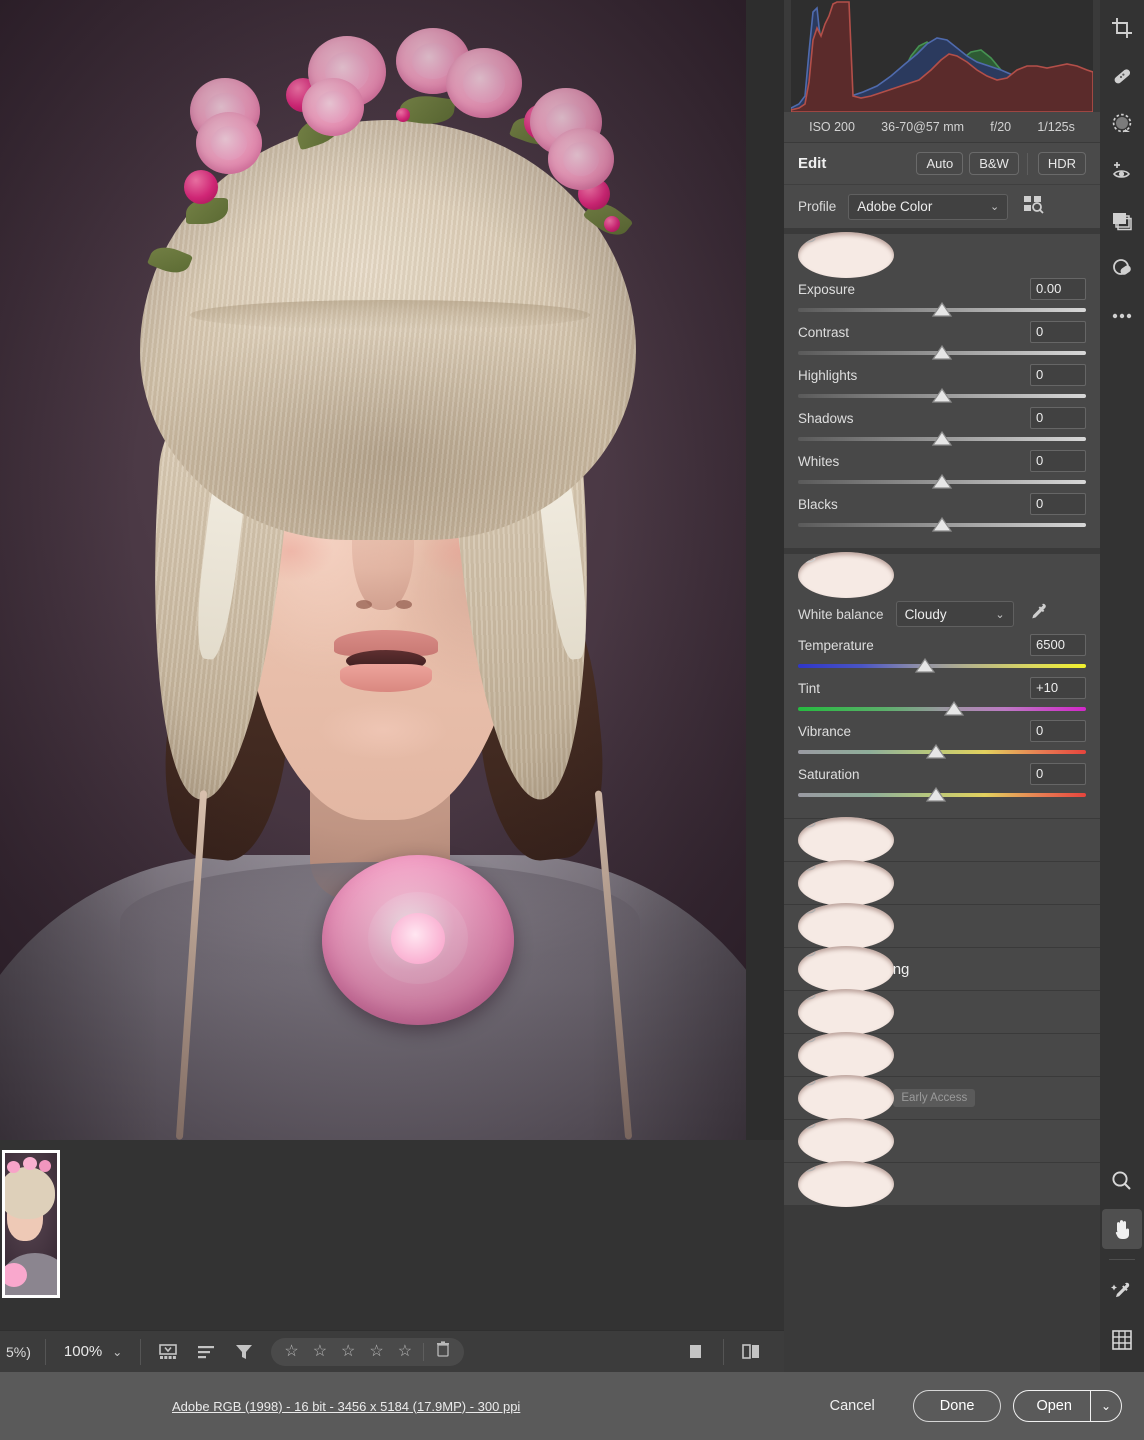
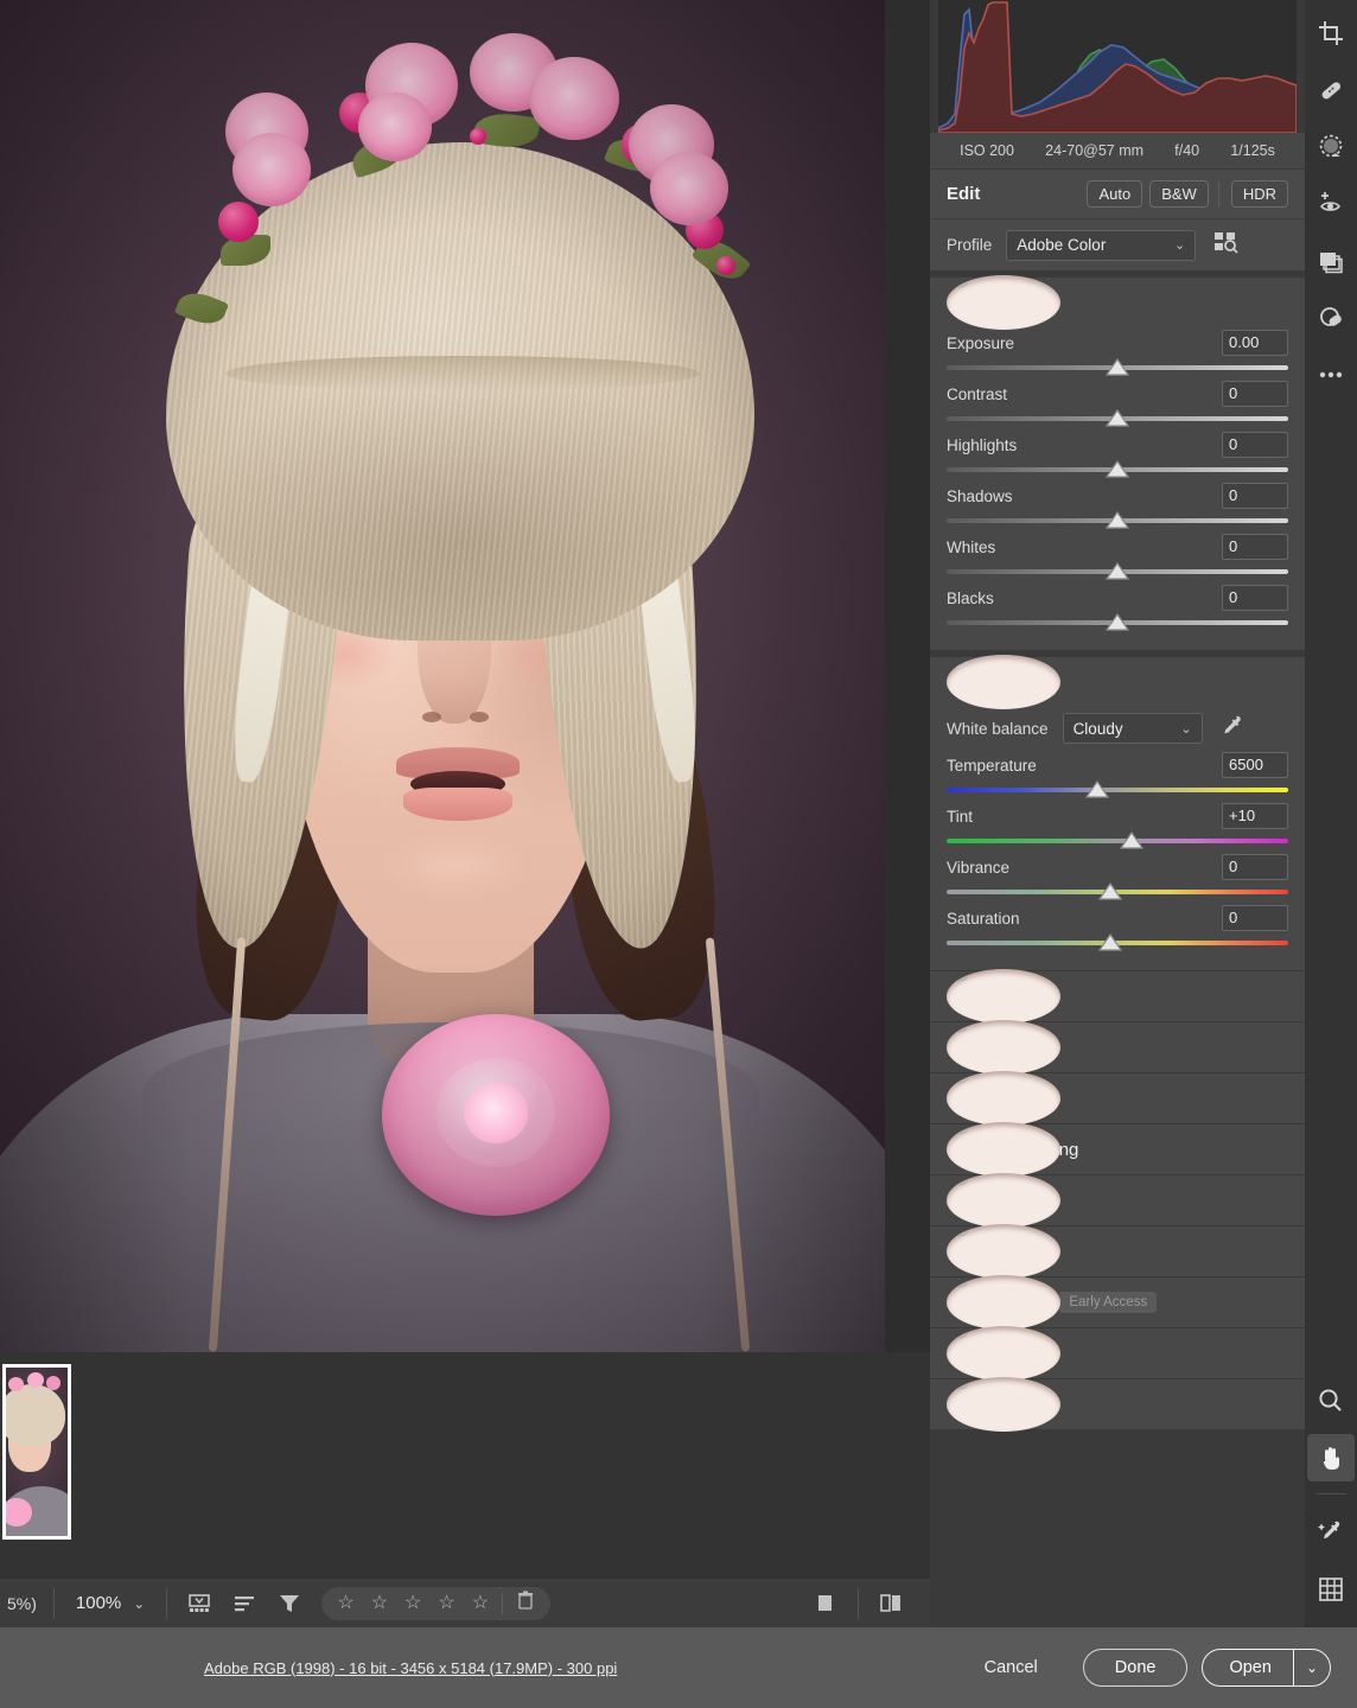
  5%)
  100%
  ⌄
  ☆
  ☆
  ☆
  ☆
  ☆
  ISO 200
- 36-70@57 mm
+ 24-70@57 mm
- f/20
+ f/40
  1/125s
  Edit
  Auto
  B&W
  HDR
  Profile
  Adobe Color
  ⌄
  Exposure
  0.00
  Contrast
  0
  Highlights
  0
  Shadows
  0
  Whites
  0
  Blacks
  0
  White balance
  Cloudy
  ⌄
  Temperature
  6500
  Tint
  +10
  Vibrance
  0
  Saturation
  0
  Early Access
  Adobe RGB (1998) - 16 bit - 3456 x 5184 (17.9MP) - 300 ppi
  Cancel
  Done
  Open
  ⌄
